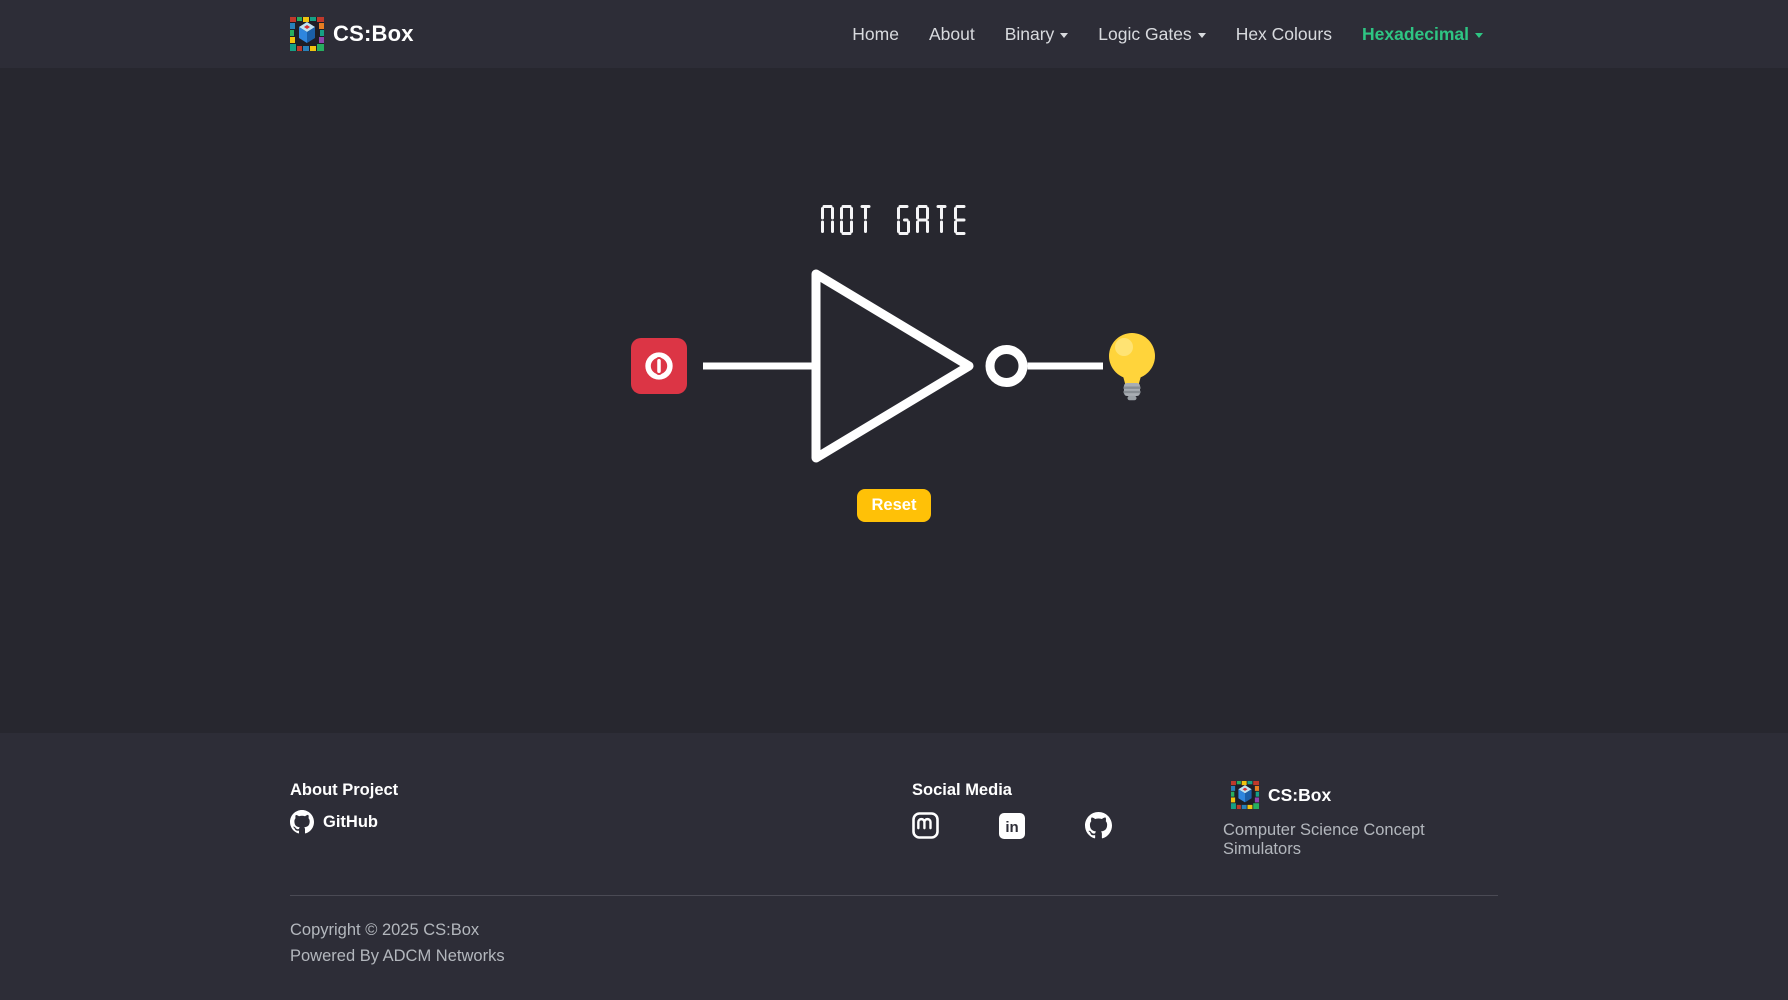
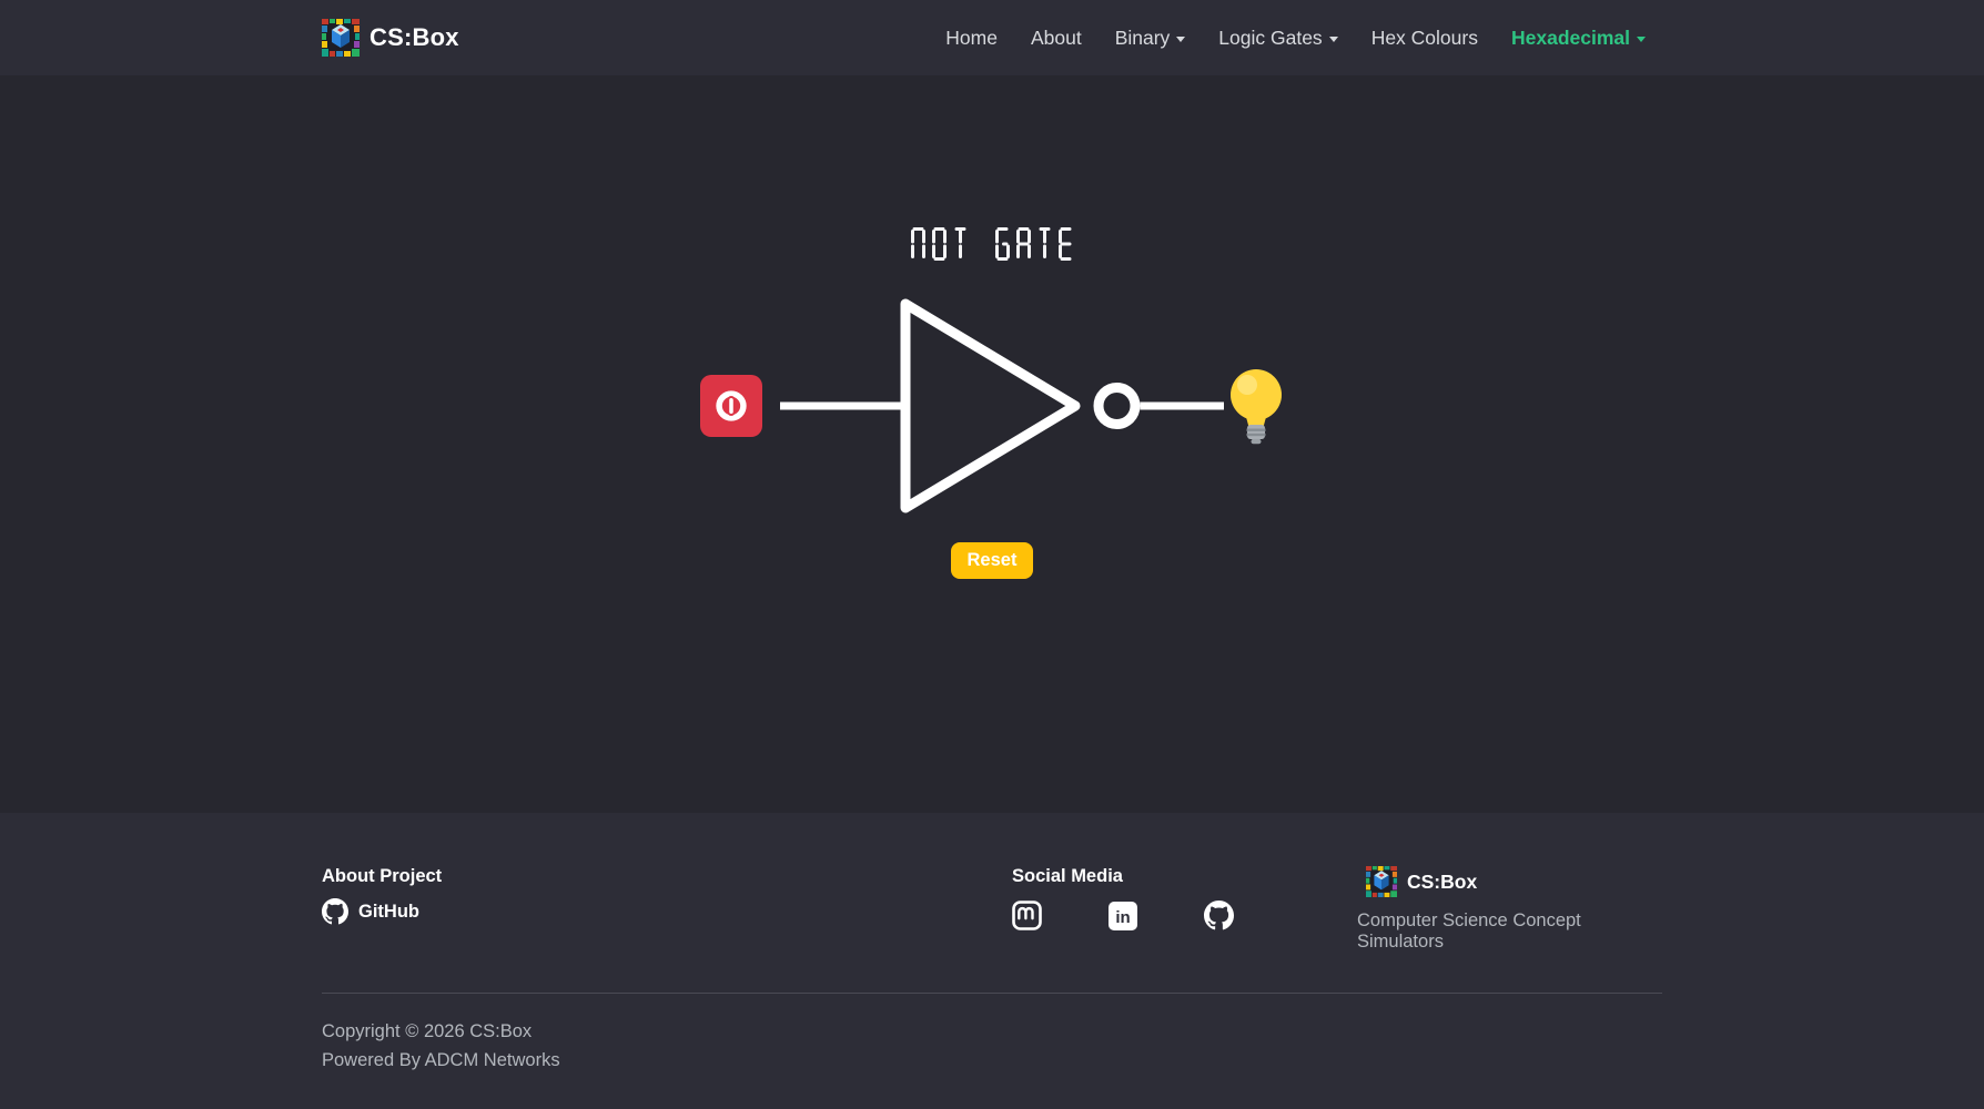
  CS:Box
  Home
  About
  Binary
  Logic Gates
  Hex Colours
  Hexadecimal
  Reset
  About Project
  GitHub
  Social Media
  in
  CS:Box
  Computer Science Concept Simulators
- Copyright © 2025 CS:Box
+ Copyright © 2026 CS:Box
  Powered By ADCM Networks
